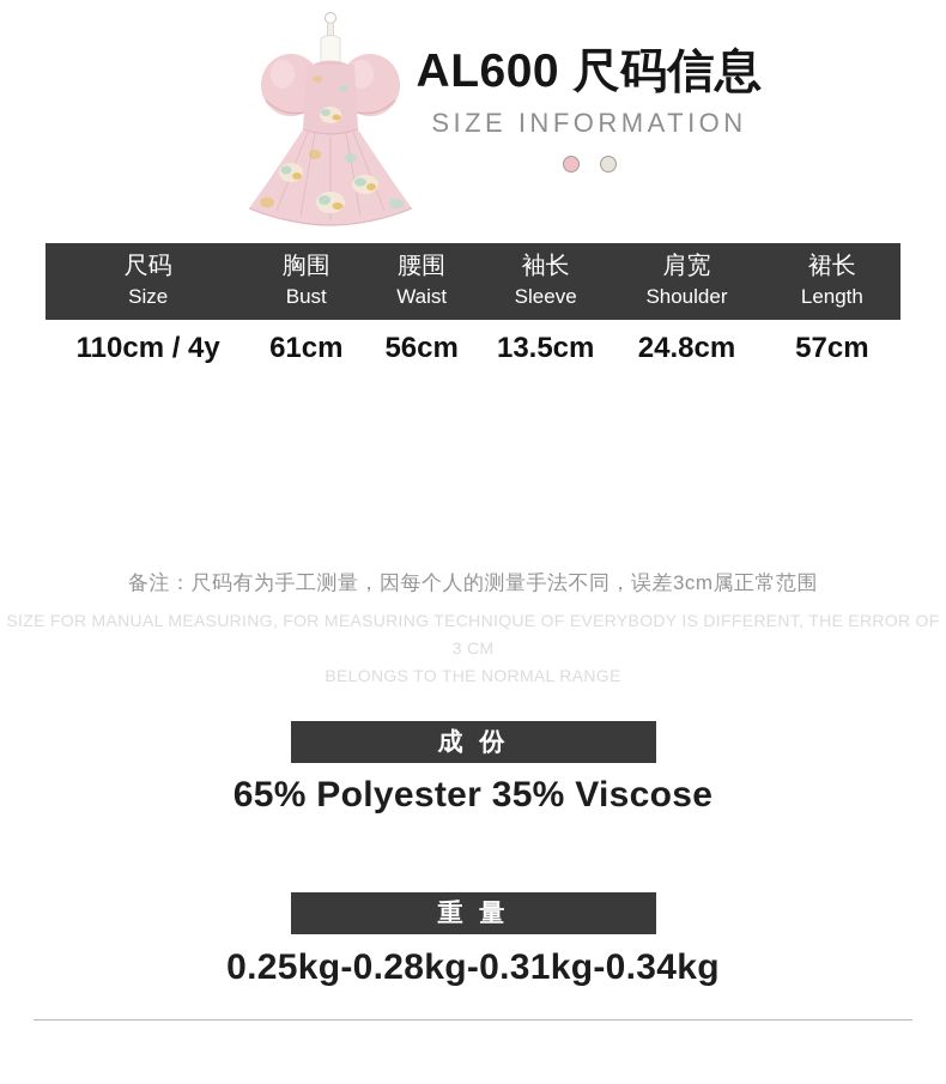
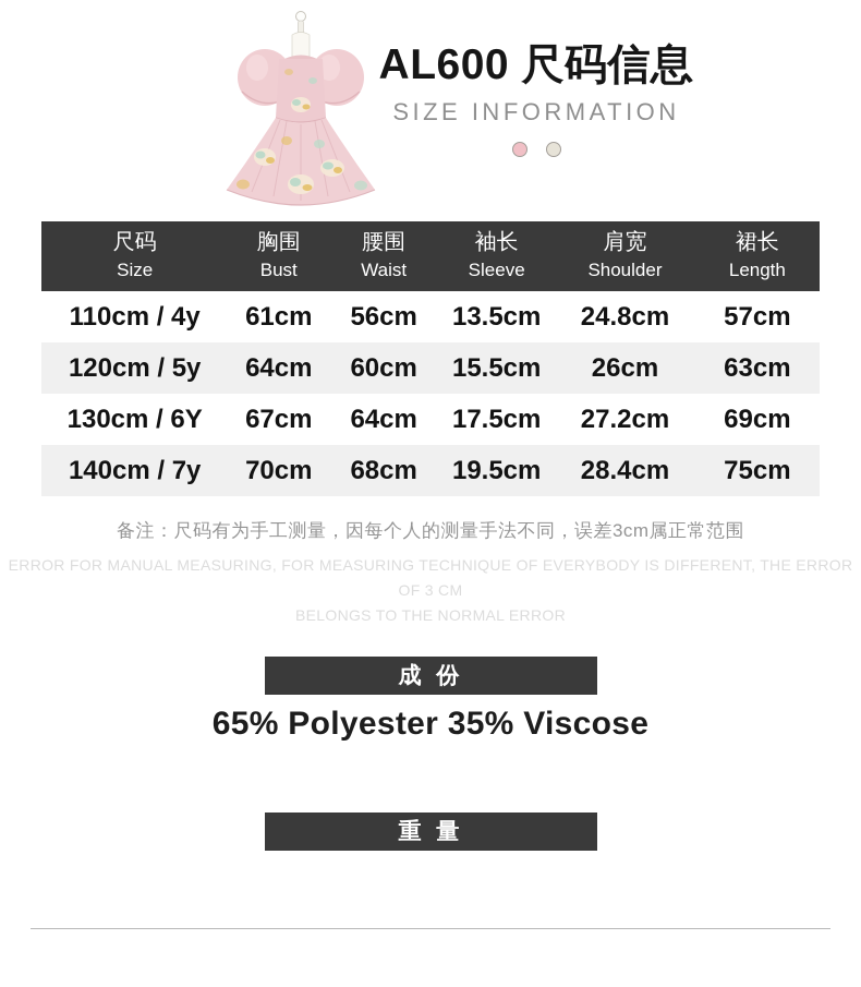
  AL600 尺码信息
  SIZE INFORMATION
  尺码 Size	胸围 Bust	腰围 Waist	袖长 Sleeve	肩宽 Shoulder	裙长 Length
  110cm / 4y	61cm	56cm	13.5cm	24.8cm	57cm
+ 120cm / 5y	64cm	60cm	15.5cm	26cm	63cm
+ 130cm / 6Y	67cm	64cm	17.5cm	27.2cm	69cm
+ 140cm / 7y	70cm	68cm	19.5cm	28.4cm	75cm
  备注：尺码有为手工测量，因每个人的测量手法不同，误差3cm属正常范围
- SIZE FOR MANUAL MEASURING, FOR MEASURING TECHNIQUE OF EVERYBODY IS DIFFERENT, THE ERROR OF 3 CM
+ ERROR FOR MANUAL MEASURING, FOR MEASURING TECHNIQUE OF EVERYBODY IS DIFFERENT, THE ERROR OF 3 CM
- BELONGS TO THE NORMAL RANGE
+ BELONGS TO THE NORMAL ERROR
  成 份
  65% Polyester 35% Viscose
  重 量
- 0.25kg-0.28kg-0.31kg-0.34kg
